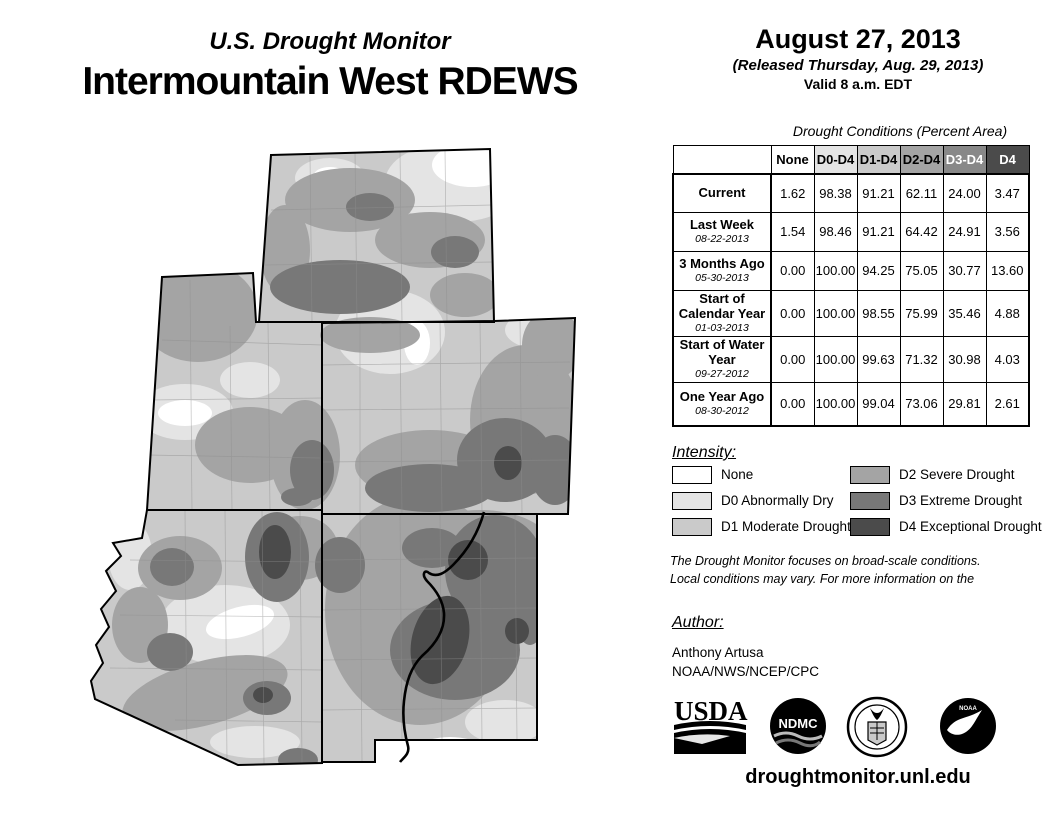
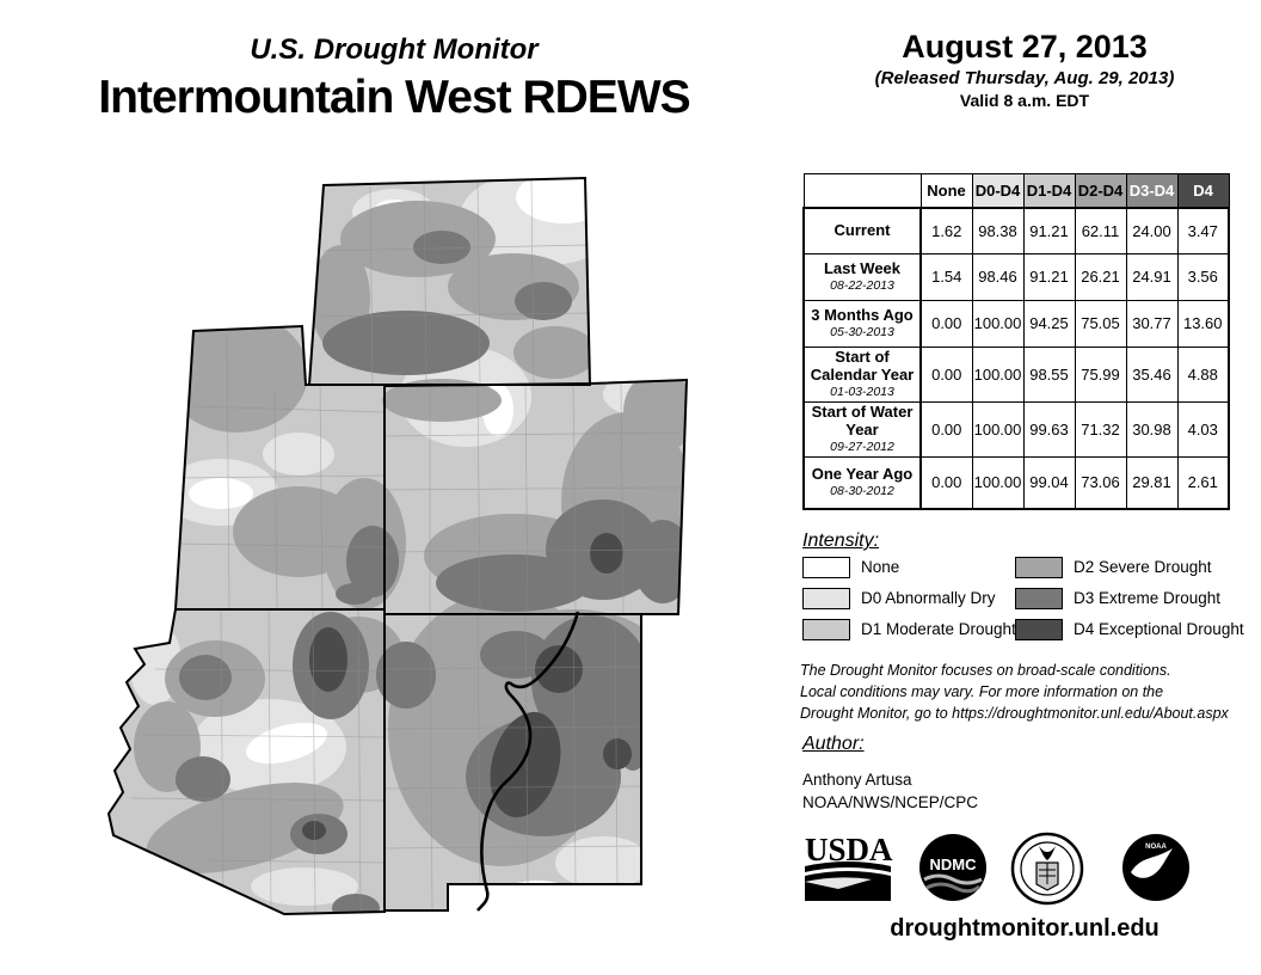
  U.S. Drought Monitor
  Intermountain West RDEWS
  August 27, 2013
  (Released Thursday, Aug. 29, 2013)
  Valid 8 a.m. EDT
- Drought Conditions (Percent Area)
  	None	D0-D4	D1-D4	D2-D4	D3-D4	D4
  Current	1.62	98.38	91.21	62.11	24.00	3.47
- Last Week 08-22-2013	1.54	98.46	91.21	64.42	24.91	3.56
+ Last Week 08-22-2013	1.54	98.46	91.21	26.21	24.91	3.56
  3 Months Ago 05-30-2013	0.00	100.00	94.25	75.05	30.77	13.60
  Start of Calendar Year 01-03-2013	0.00	100.00	98.55	75.99	35.46	4.88
  Start of Water Year 09-27-2012	0.00	100.00	99.63	71.32	30.98	4.03
  One Year Ago 08-30-2012	0.00	100.00	99.04	73.06	29.81	2.61
  Intensity:
  None
  D0 Abnormally Dry
  D1 Moderate Drought
  D2 Severe Drought
  D3 Extreme Drought
  D4 Exceptional Drought
  The Drought Monitor focuses on broad-scale conditions.
  Local conditions may vary. For more information on the
+ Drought Monitor, go to https://droughtmonitor.unl.edu/About.aspx
  Author:
  Anthony Artusa
  NOAA/NWS/NCEP/CPC
  USDA
  NDMC
  droughtmonitor.unl.edu
